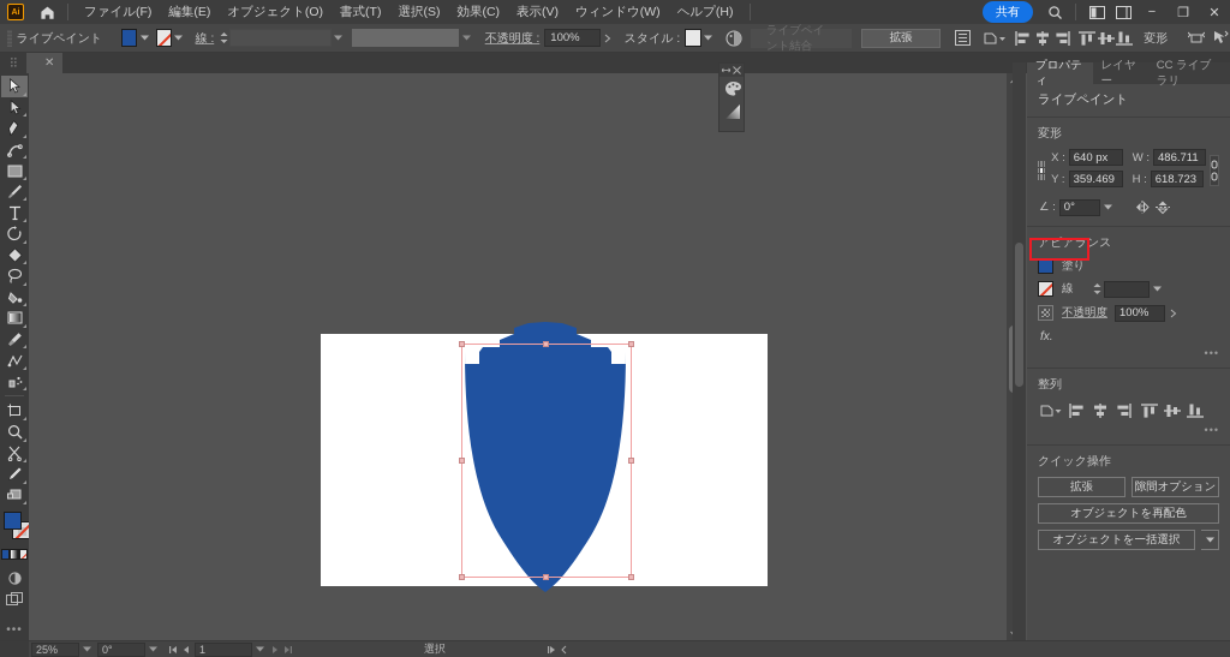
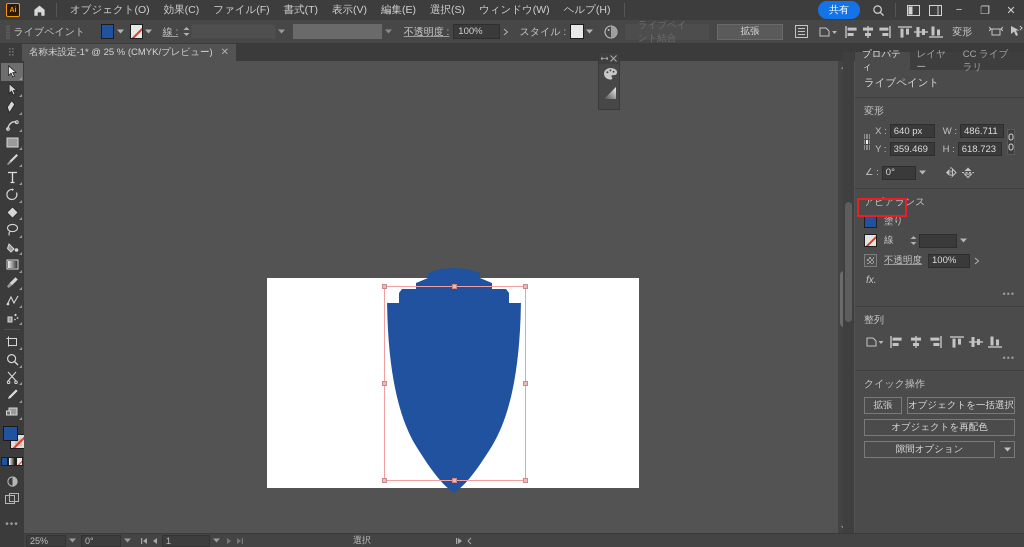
- ファイル(F)
+ オブジェクト(O)
- 編集(E)
+ 効果(C)
- オブジェクト(O)
+ ファイル(F)
  書式(T)
- 選択(S)
+ 表示(V)
- 効果(C)
+ 編集(E)
- 表示(V)
+ 選択(S)
  ウィンドウ(W)
  ヘルプ(H)
  共有
  −
  ❐
  ✕
  ライブペイント
  線 :
  不透明度 :
  100%
  スタイル :
  ライブペイント結合
  拡張
  変形
+ 名称未設定-1* @ 25 % (CMYK/プレビュー)
  ✕
  •••
  プロパティ
  レイヤー
  CC ライブラリ
  ライブペイント
  変形
  X :
  640 px
  W :
  486.711
  Y :
  359.469
  H :
  618.723
  ∠ :
  0°
  アピアランス
  塗り
  線
  不透明度
  100%
  fx.
  •••
  整列
  •••
  クイック操作
  拡張
- 隙間オプション
+ オブジェクトを一括選択
  オブジェクトを再配色
- オブジェクトを一括選択
+ 隙間オプション
  25%
  0°
  1
  選択
